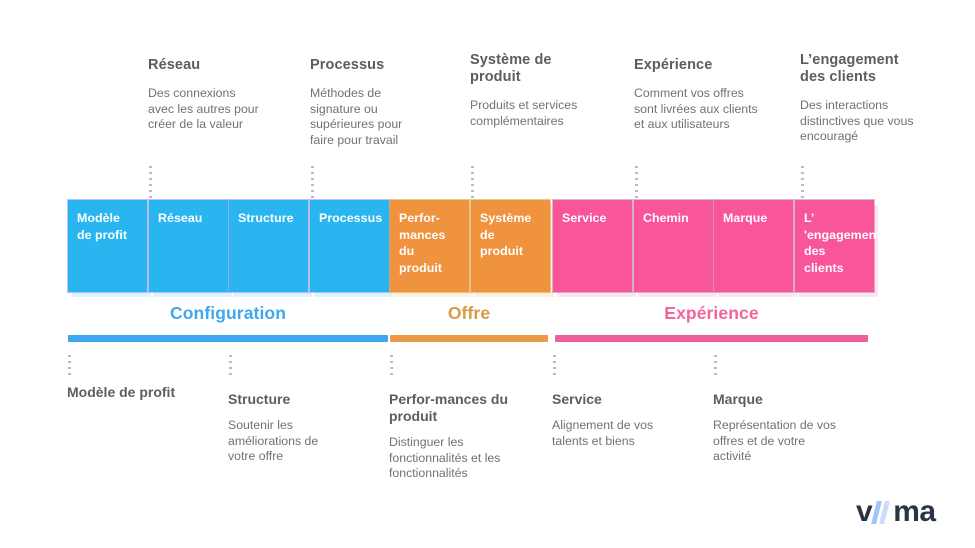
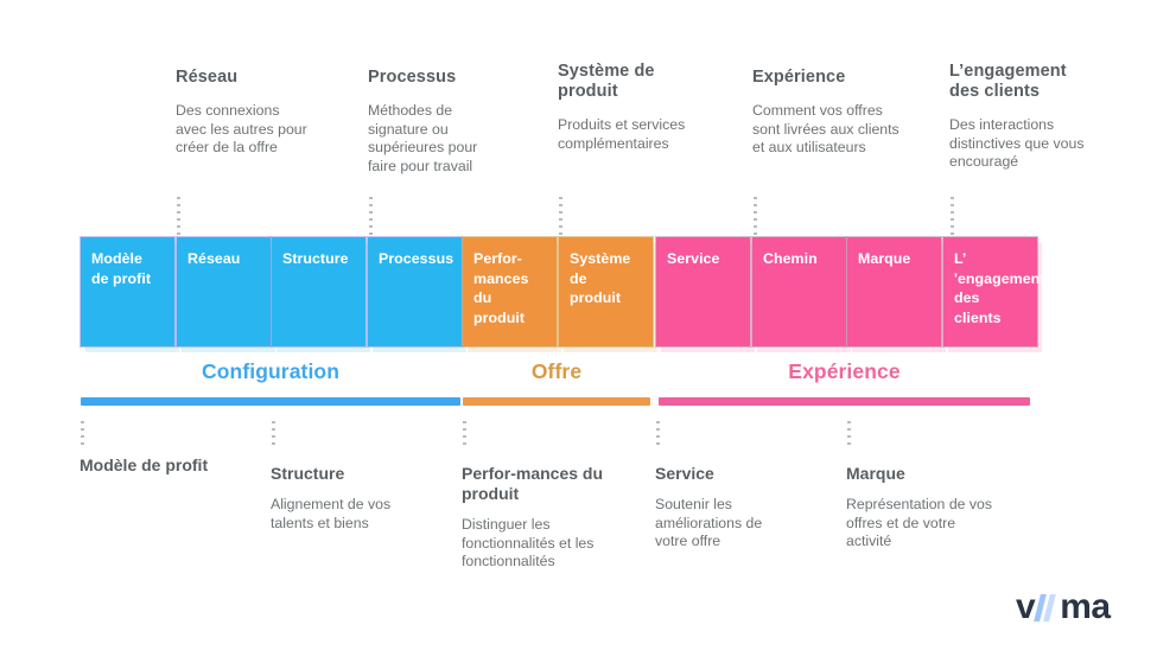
  Réseau
- Des connexions avec les autres pour créer de la valeur
+ Des connexions avec les autres pour créer de la offre
  Processus
  Méthodes de signature ou supérieures pour faire pour travail
  Système de produit
  Produits et services complémentaires
  Expérience
  Comment vos offres sont livrées aux clients et aux utilisateurs
  L’engagement des clients
  Des interactions distinctives que vous encouragé
  Modèle de profit
  Réseau
  Structure
  Processus
  Perfor-mances du produit
  Système de produit
  Service
  Chemin
  Marque
  L’ 'engagement des clients
  Configuration
  Offre
  Expérience
  Modèle de profit
  Structure
- Soutenir les améliorations de votre offre
+ Alignement de vos talents et biens
  Perfor-mances du produit
  Distinguer les fonctionnalités et les fonctionnalités
  Service
- Alignement de vos talents et biens
+ Soutenir les améliorations de votre offre
  Marque
  Représentation de vos offres et de votre activité
  v
  ma
